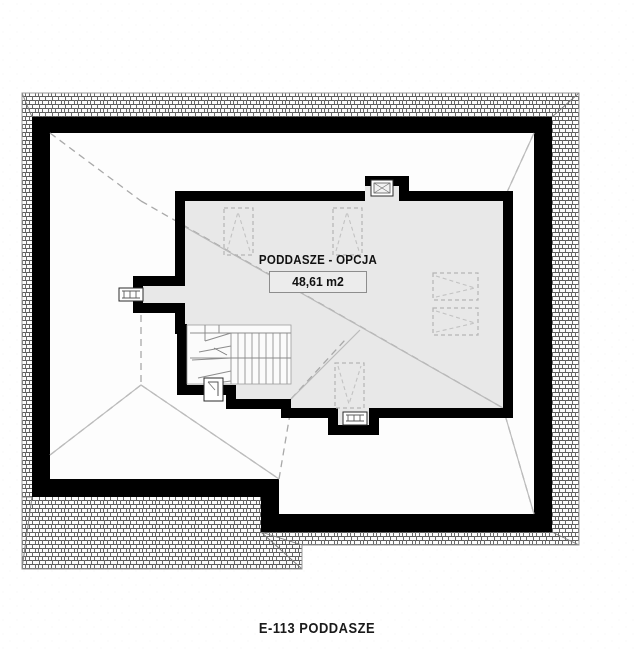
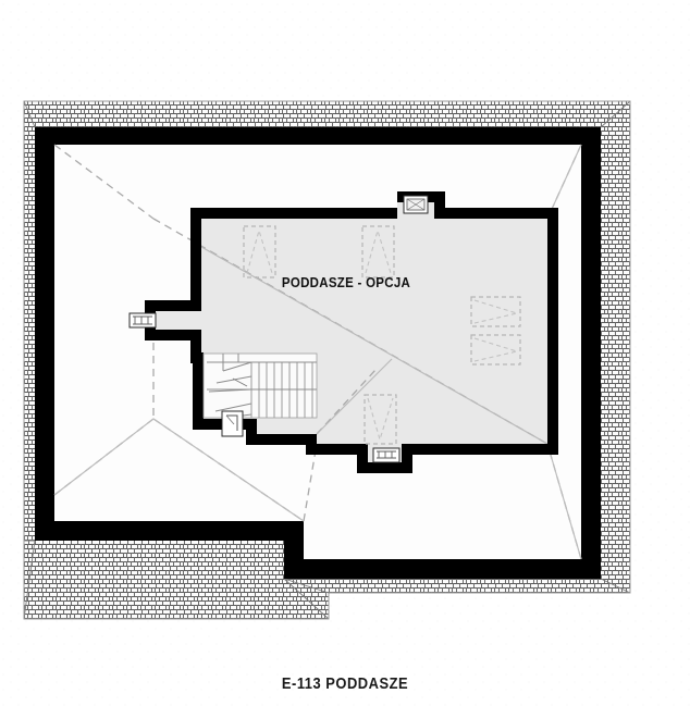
  PODDASZE - OPCJA
- 48,61 m2
  E-113 PODDASZE
